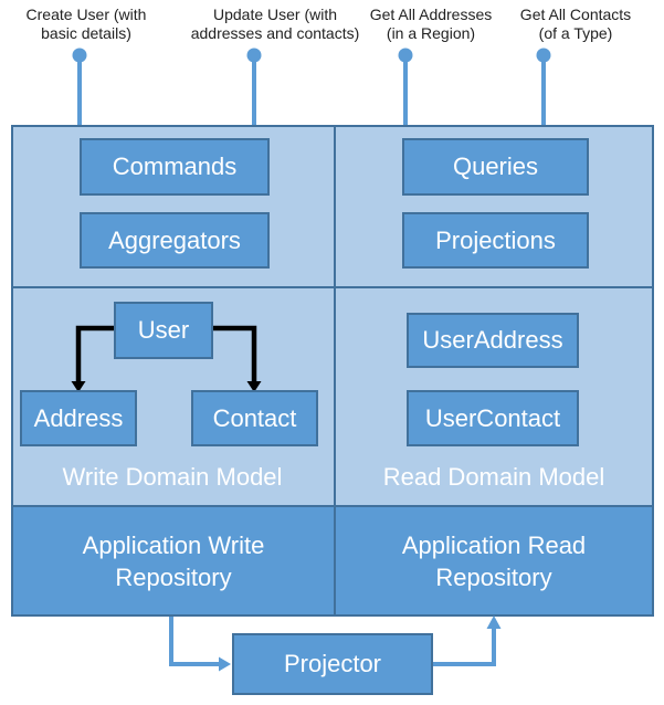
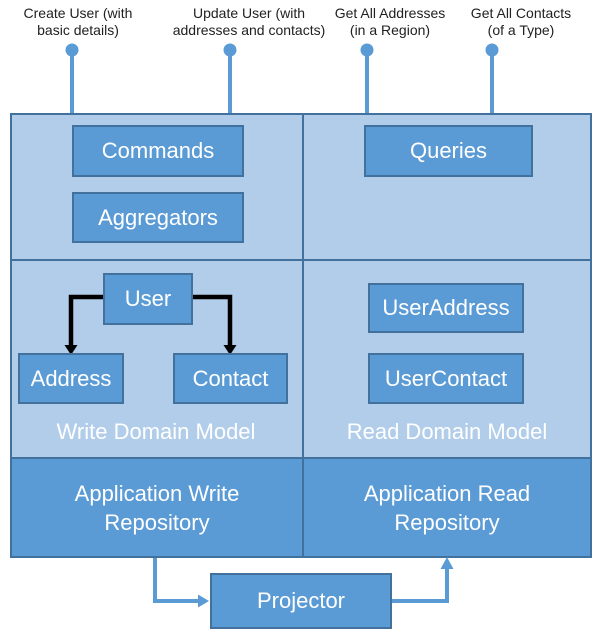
  Create User (with
  basic details)
  Update User (with
  addresses and contacts)
  Get All Addresses
  (in a Region)
  Get All Contacts
  (of a Type)
  Application Write
  Repository
  Application Read
  Repository
  Commands
  Aggregators
  User
  Address
  Contact
  Write Domain Model
  Queries
- Projections
  UserAddress
  UserContact
  Read Domain Model
  Projector
